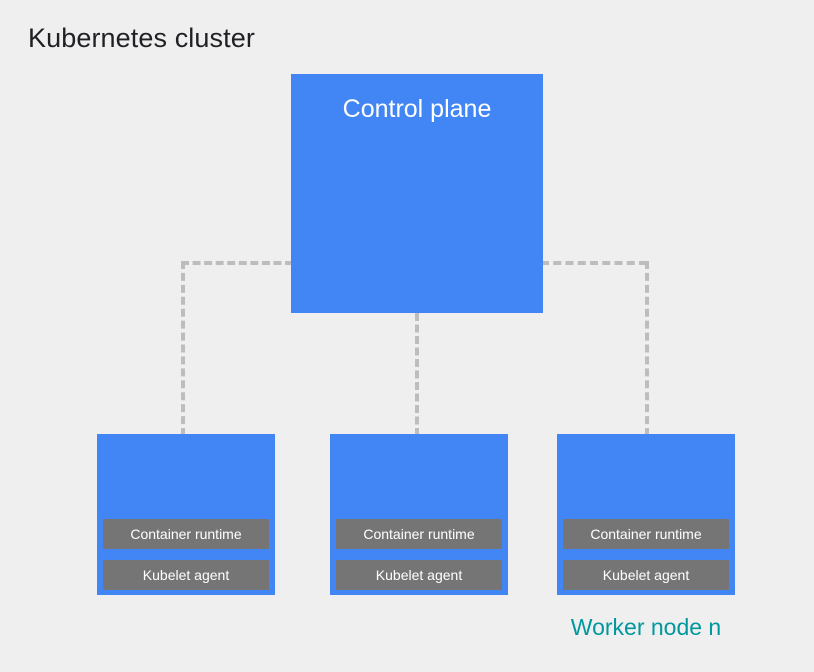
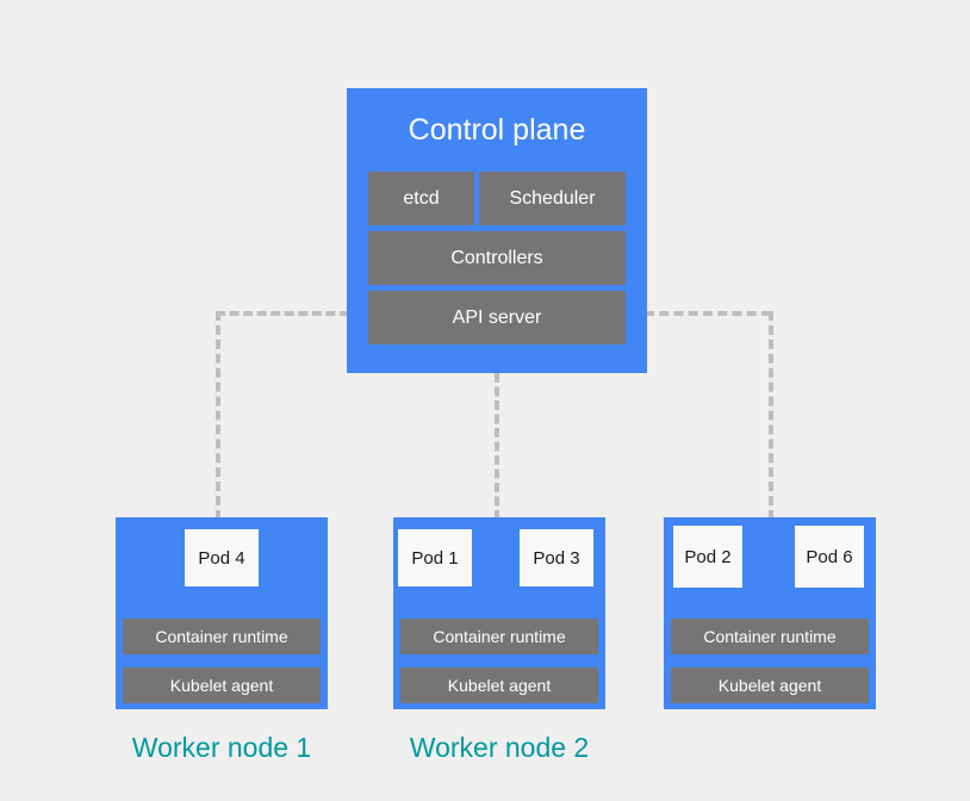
- Kubernetes cluster
  Control plane
+ etcd
+ Scheduler
+ Controllers
+ API server
+ Pod 4
  Container runtime
  Kubelet agent
+ Worker node 1
+ Pod 1
+ Pod 3
  Container runtime
  Kubelet agent
+ Worker node 2
+ Pod 2
+ Pod 6
  Container runtime
  Kubelet agent
- Worker node n
